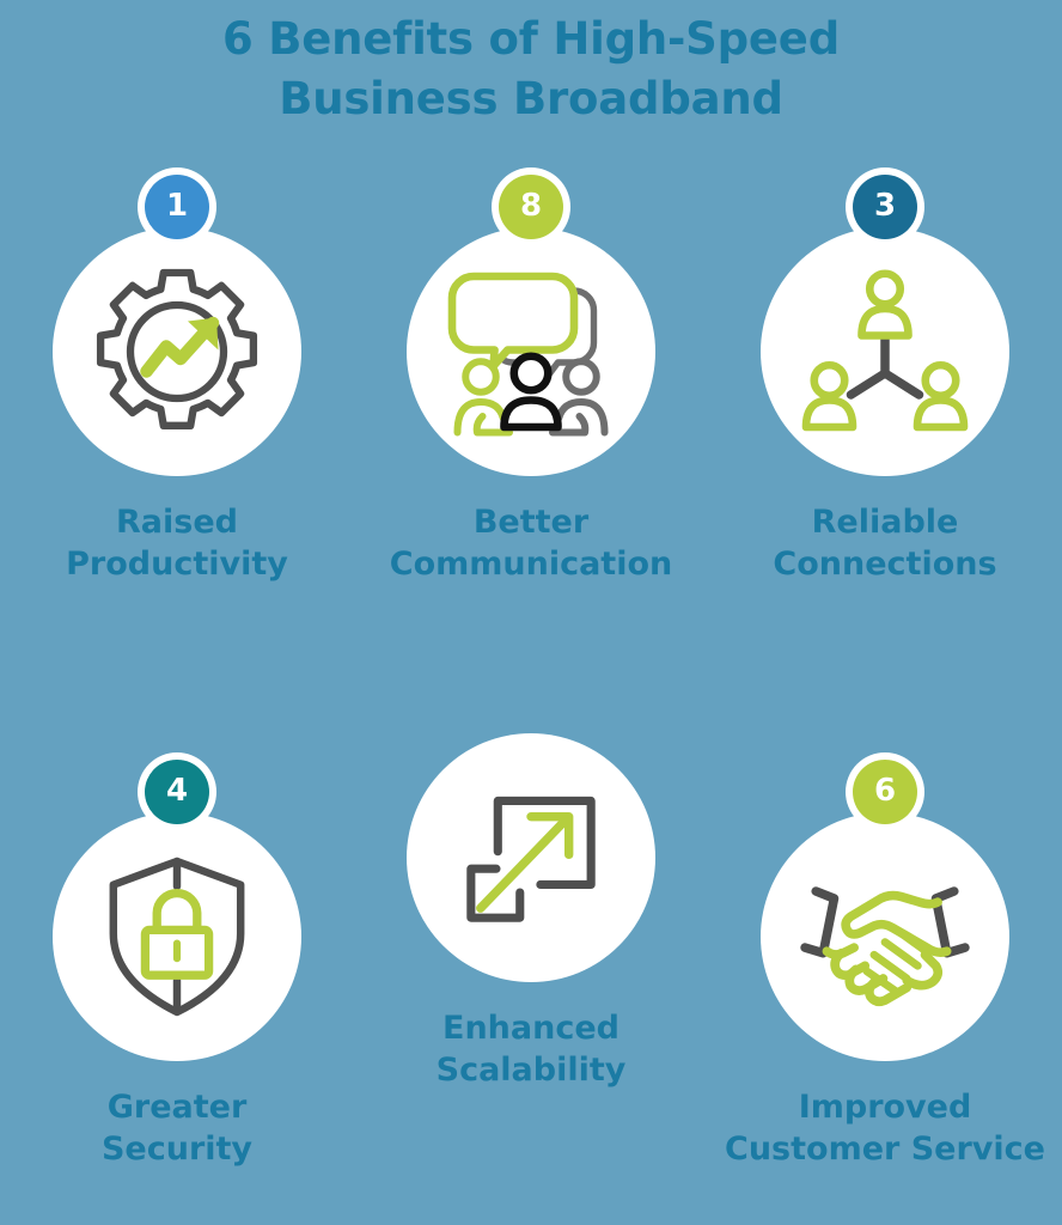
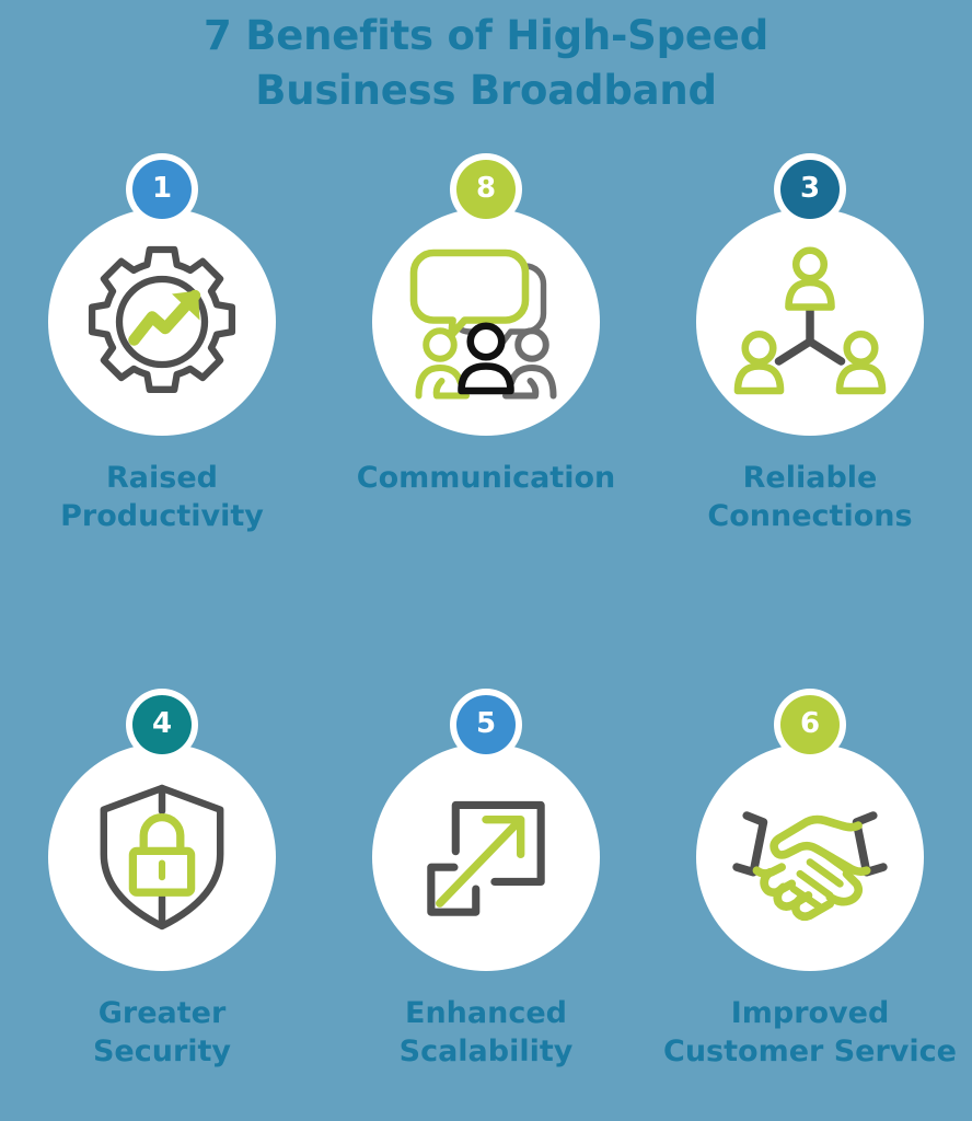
- 6 Benefits of High-Speed
+ 7 Benefits of High-Speed
  Business Broadband
  1
  Raised
  Productivity
  8
- Better
  Communication
  3
  Reliable
  Connections
  4
  Greater
  Security
+ 5
  Enhanced
  Scalability
  6
  Improved
  Customer Service
